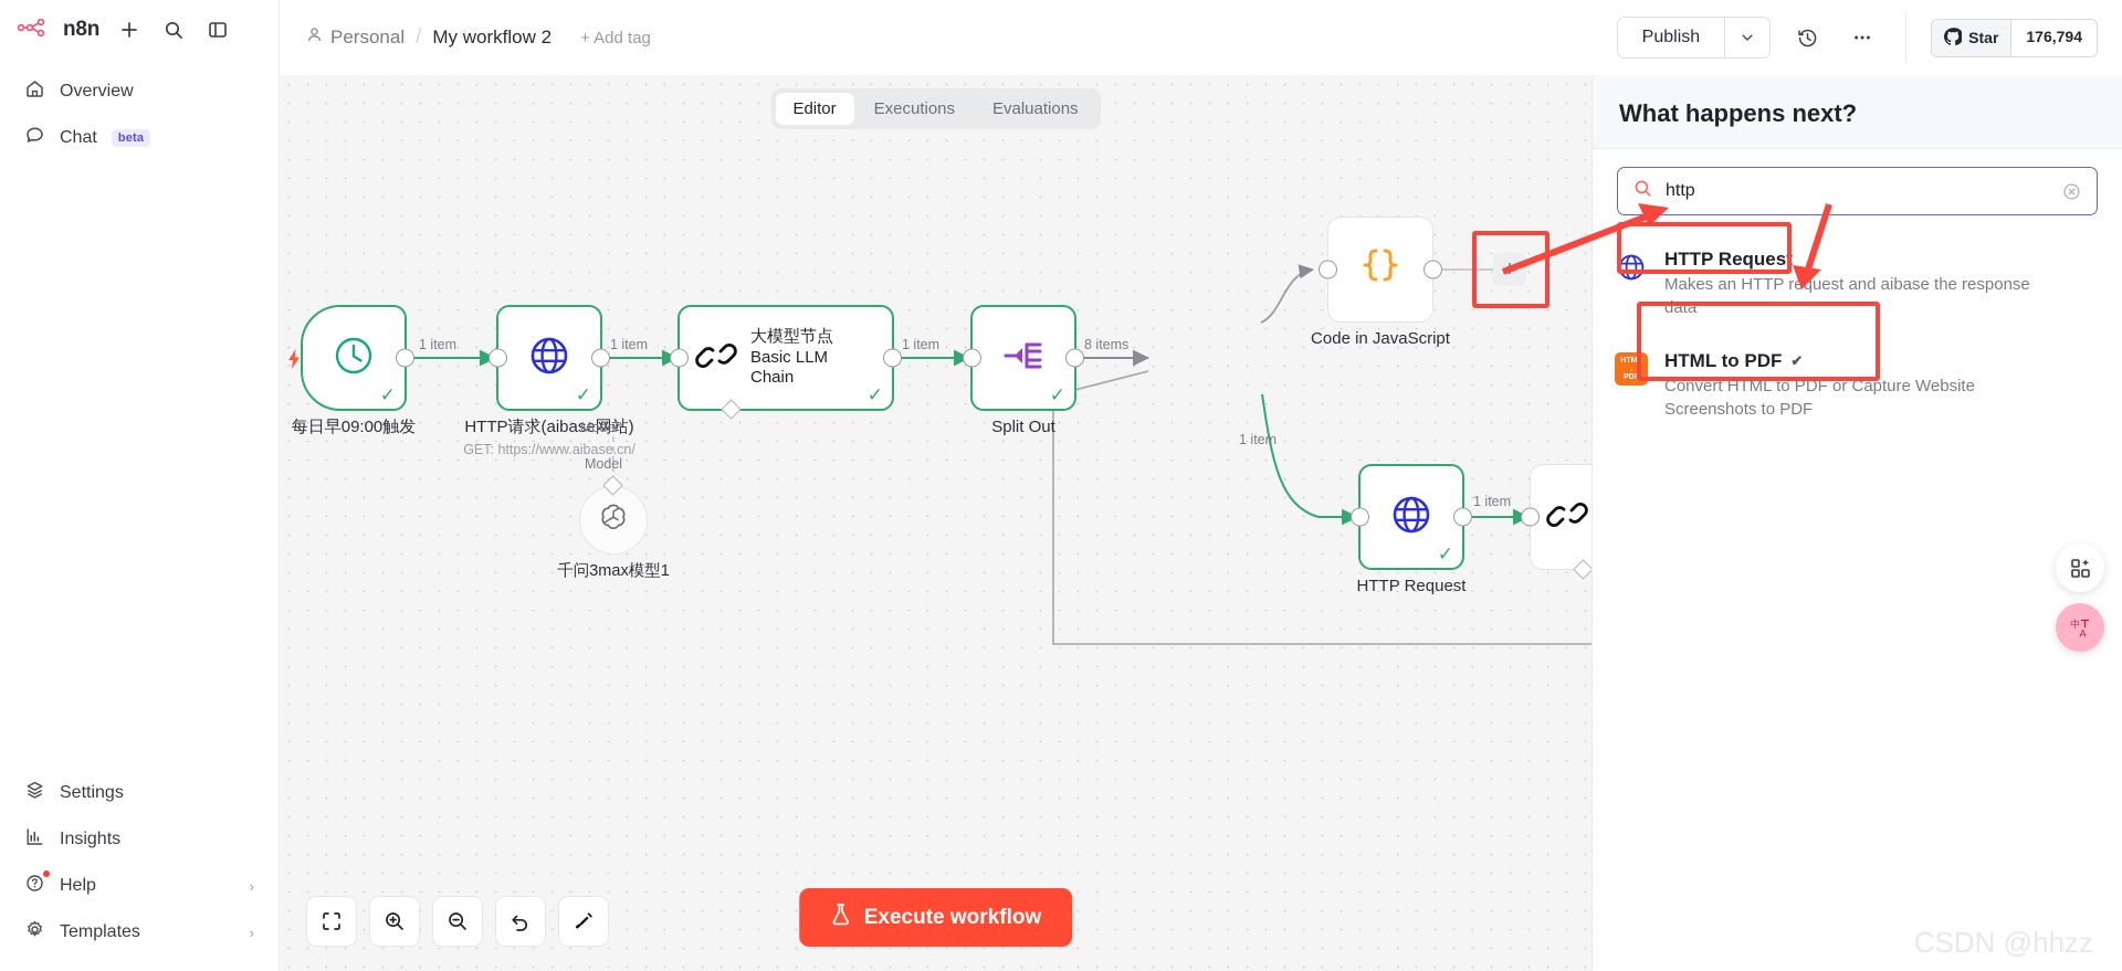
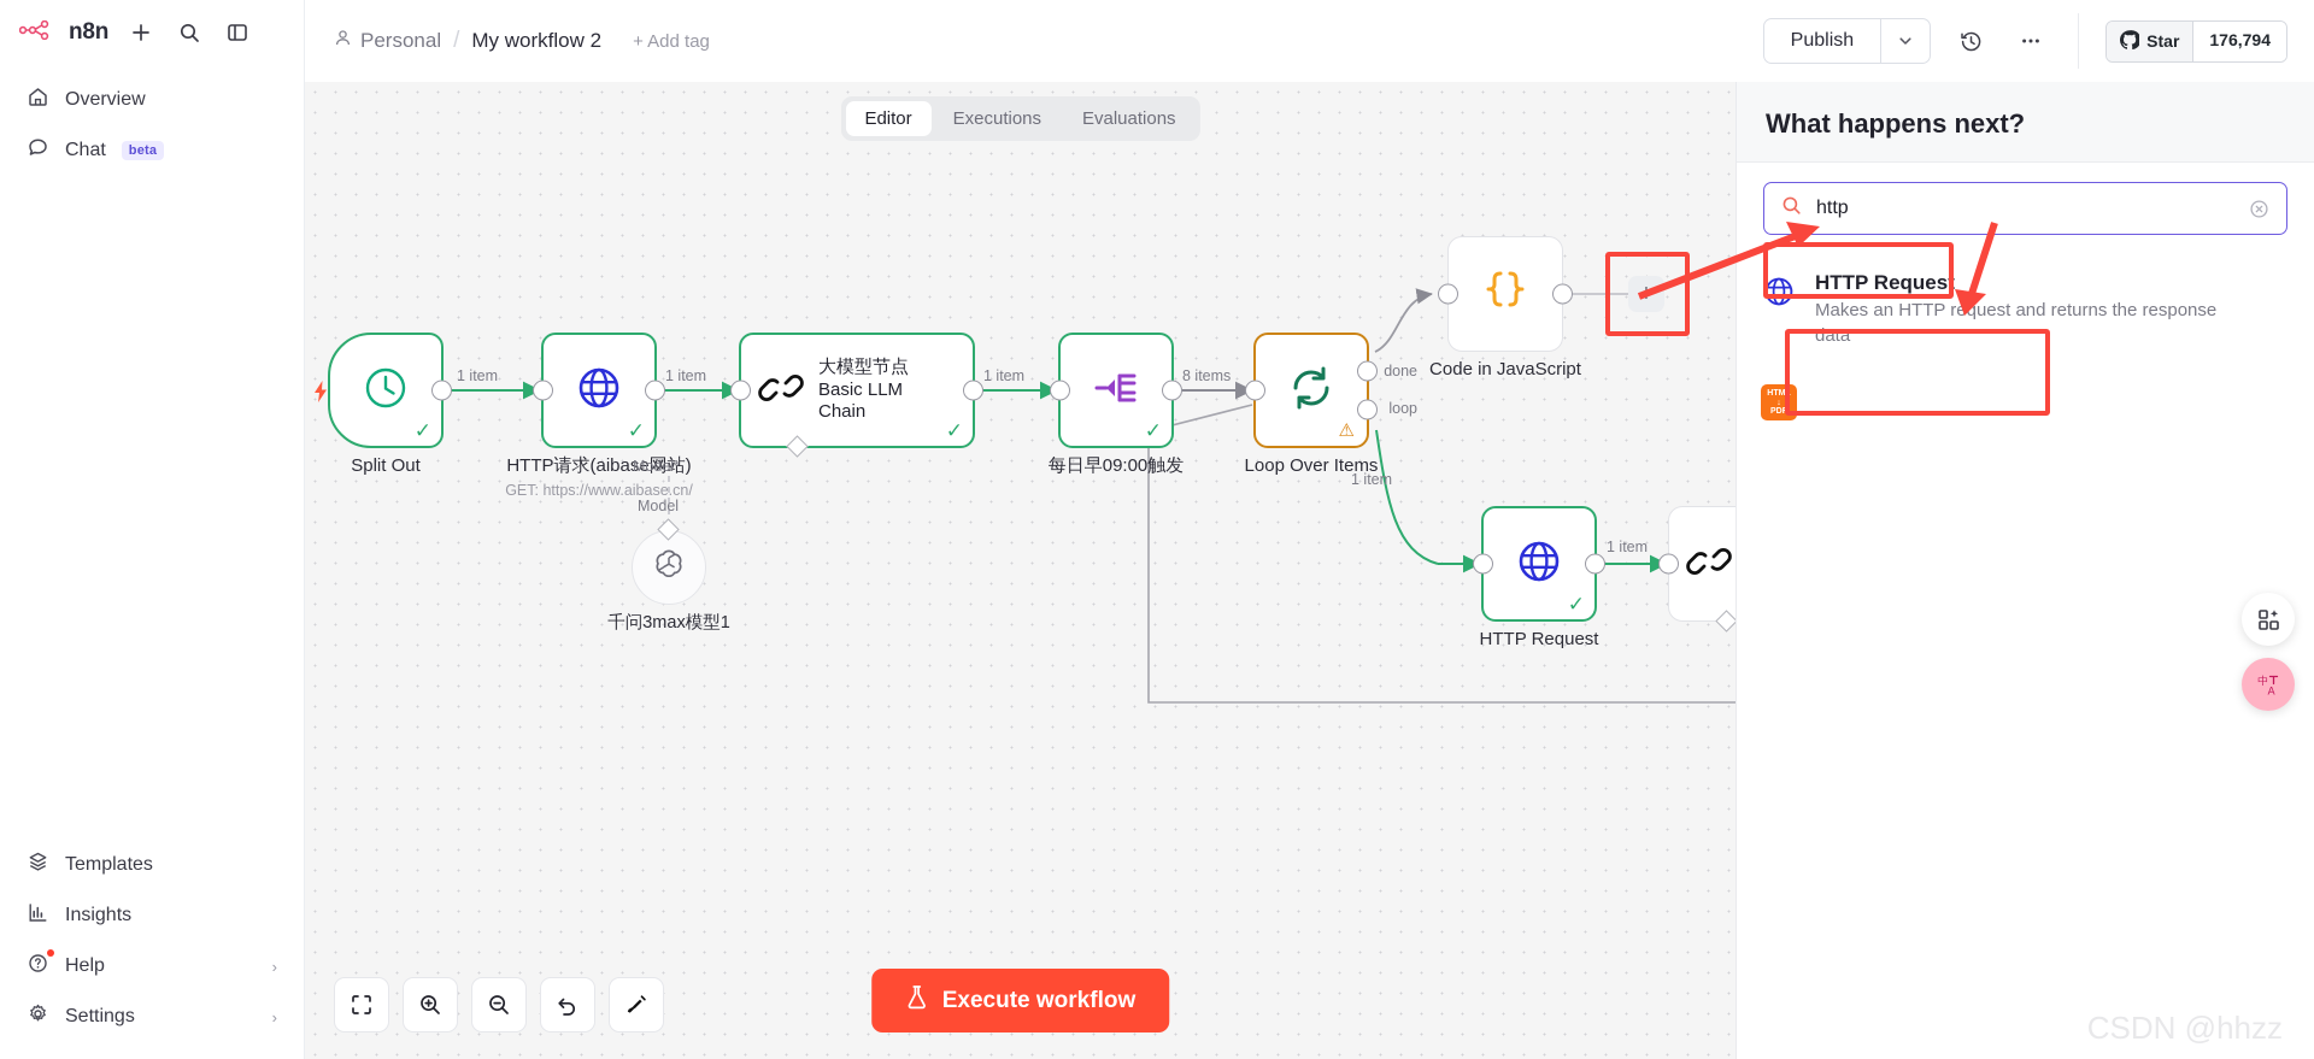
  n8n
  Overview
  Chat
  beta
- Settings
+ Templates
  Insights
  Help
  ›
- Templates
+ Settings
  ›
  Personal
  /
  My workflow 2
  + Add tag
  Publish
  Star
  176,794
  Editor
  Executions
  Evaluations
  ✓
- 每日早09:00触发
+ Split Out
  ✓
  HTTP请求(aibase网站)
  GET: https://www.aibase.cn/
  大模型节点Basic LLM Chain
  ✓
  Model*
  Model
  ✓
- Split Out
+ 每日早09:00触发
+ ⚠
+ done
+ loop
+ Loop Over Items
  Code in JavaScript
  ✓
  HTTP Request
  千问3max模型1
  1 item
  1 item
  1 item
  8 items
  1 item
  1 item
  Execute workflow
  What happens next?
  http
  HTTP Request
- Makes an HTTP request and aibase the response data
+ Makes an HTTP request and returns the response data
- HTML to PDF
- ✔
- Convert HTML to PDF or Capture Website Screenshots to PDF
  中
  A
